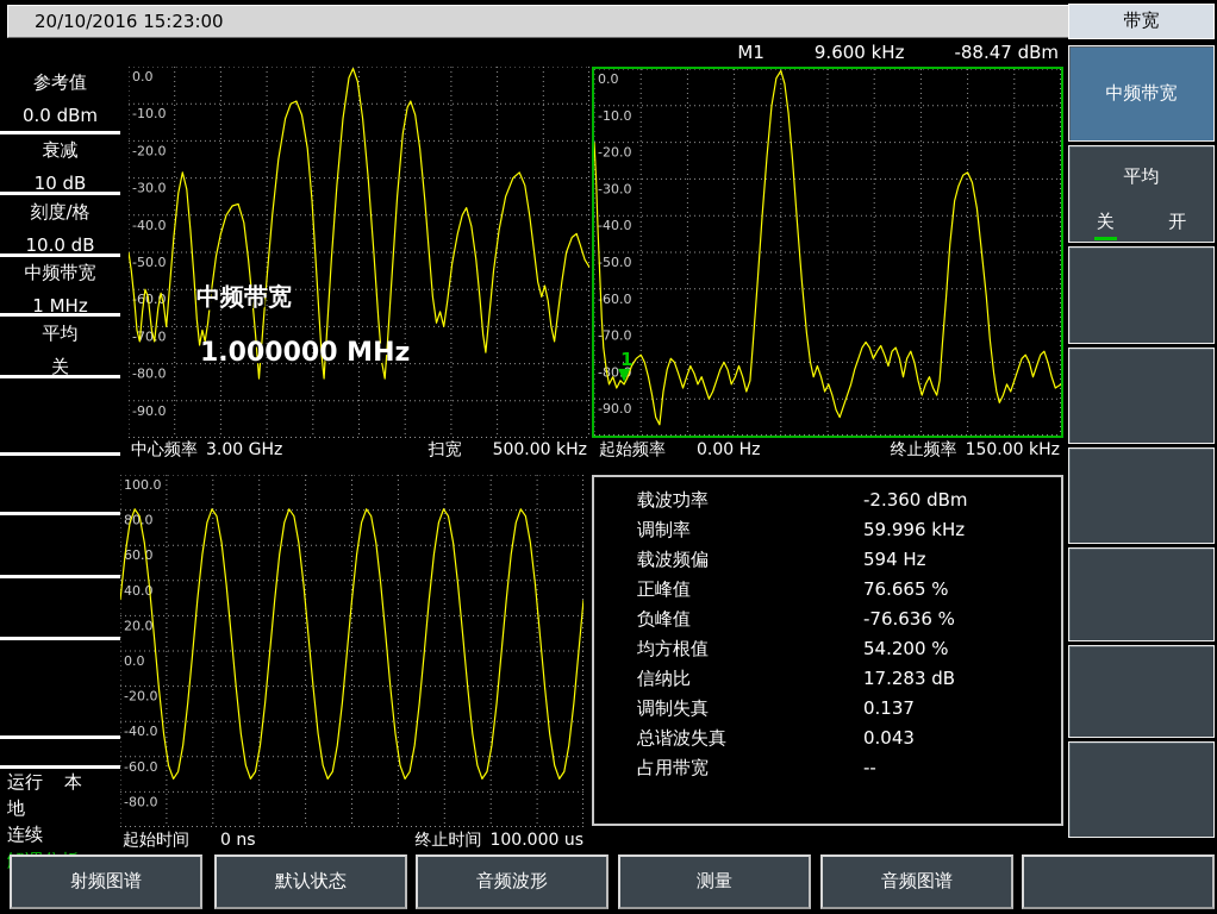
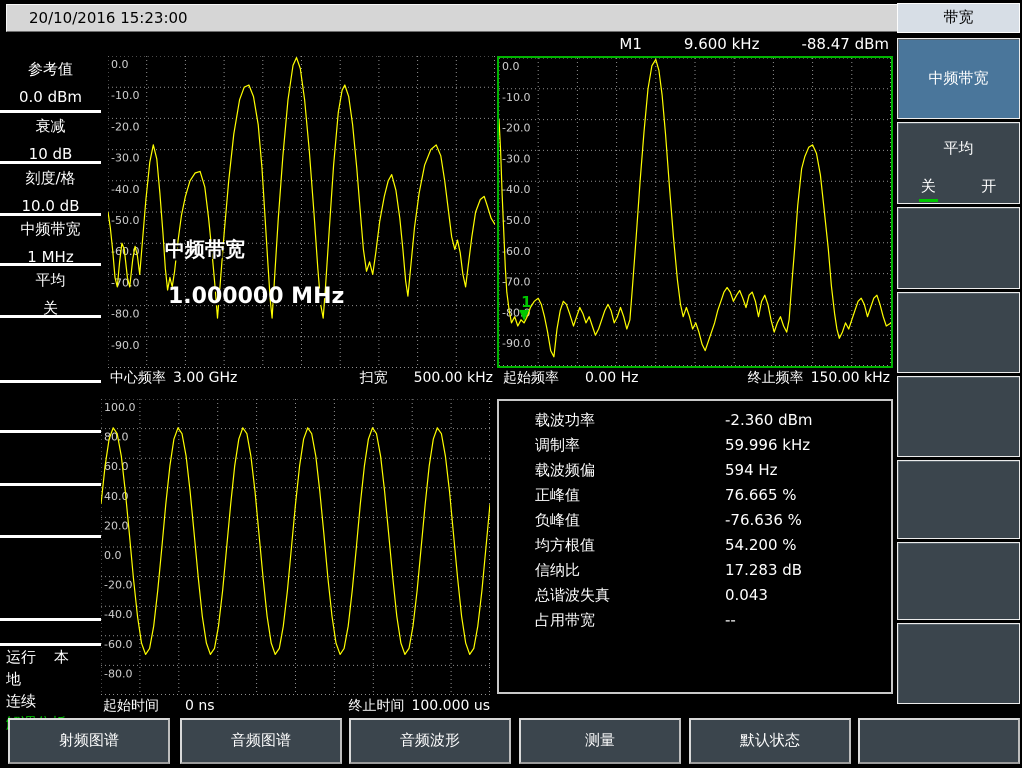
  20/10/2016 15:23:00
  带宽
  中频带宽
  平均
  关
  开
  参考值
  0.0 dBm
  衰减
  10 dB
  刻度/格
  10.0 dB
  中频带宽
  1 MHz
  平均
  关
  运行 本地
  连续
  M1
  9.600 kHz
  -88.47 dBm
  0.0
  -10.0
  -20.0
  -30.0
  -40.0
  -50.0
  -700
  -80.0
  -90.0
  中频带宽
  1.000000 MHz
  中心频率
  3.00 GHz
  扫宽
  500.00 kHz
  0.0
  -10.0
  -20.0
  -30.0
  -40.0
  -50.0
  -60.0
  -70.0
  -90.0
  1
  起始频率
  0.00 Hz
  终止频率
  150.00 kHz
  100.0
  80.0
  60.0
  40.0
  20.0
  0.0
  -20.0
  -40.0
  -60.0
  -80.0
  起始时间
  0 ns
  终止时间
  100.000 us
  载波功率
  -2.360 dBm
  调制率
  59.996 kHz
  载波频偏
  594 Hz
  正峰值
  76.665 %
  负峰值
  -76.636 %
  均方根值
  54.200 %
  信纳比
  17.283 dB
- 调制失真
- 0.137
  总谐波失真
  0.043
  占用带宽
  --
  射频图谱
- 默认状态
+ 音频图谱
  音频波形
  测量
- 音频图谱
+ 默认状态
